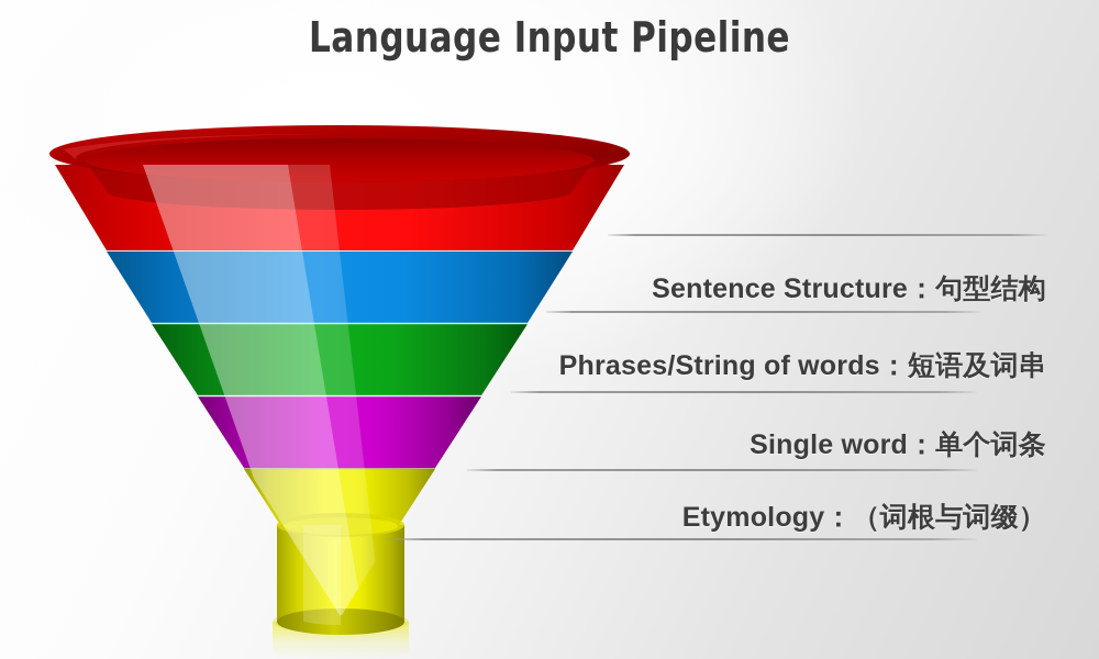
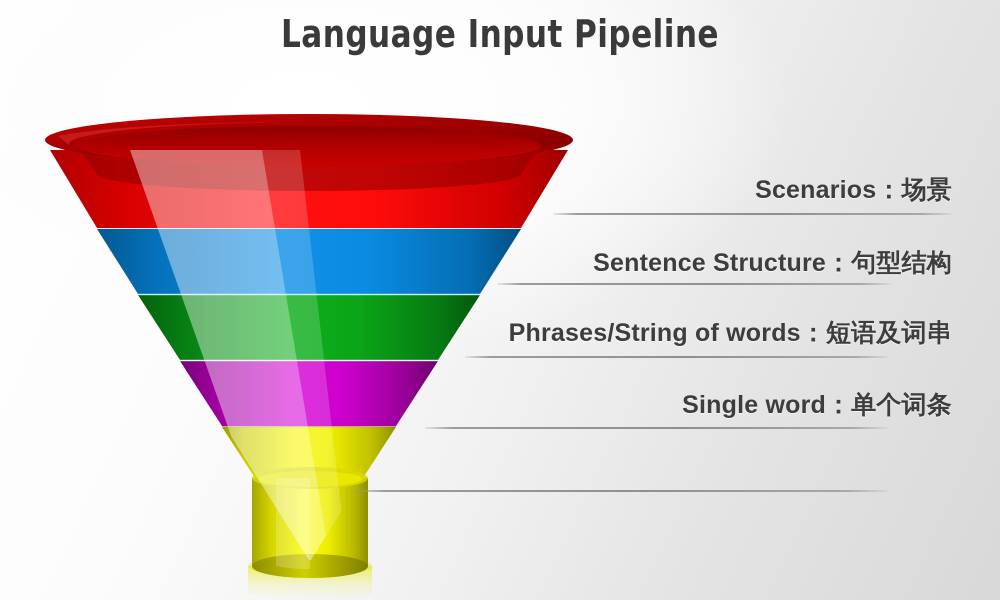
  Language Input Pipeline
+ Scenarios：场景
  Sentence Structure：句型结构
  Phrases/String of words：短语及词串
  Single word：单个词条
- Etymology：（词根与词缀）
